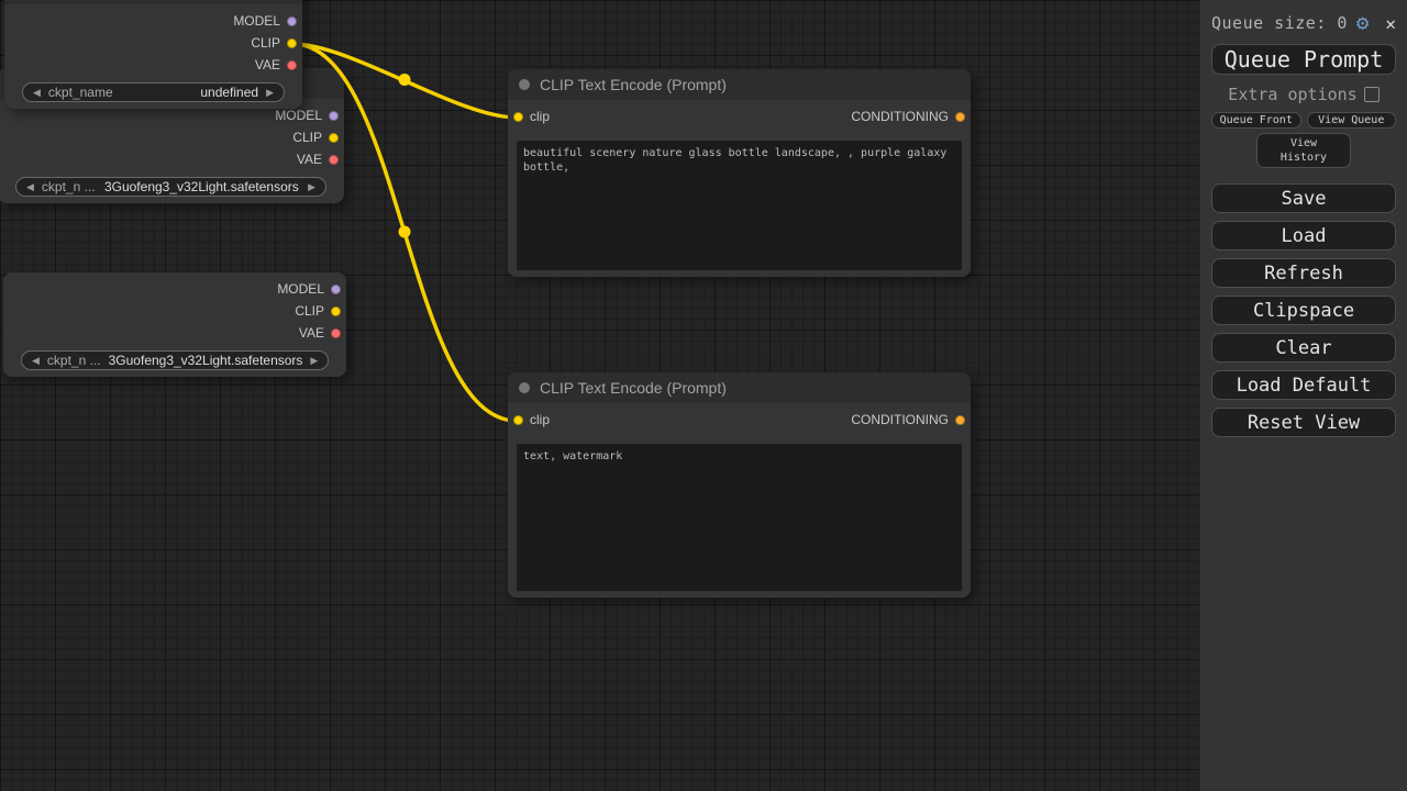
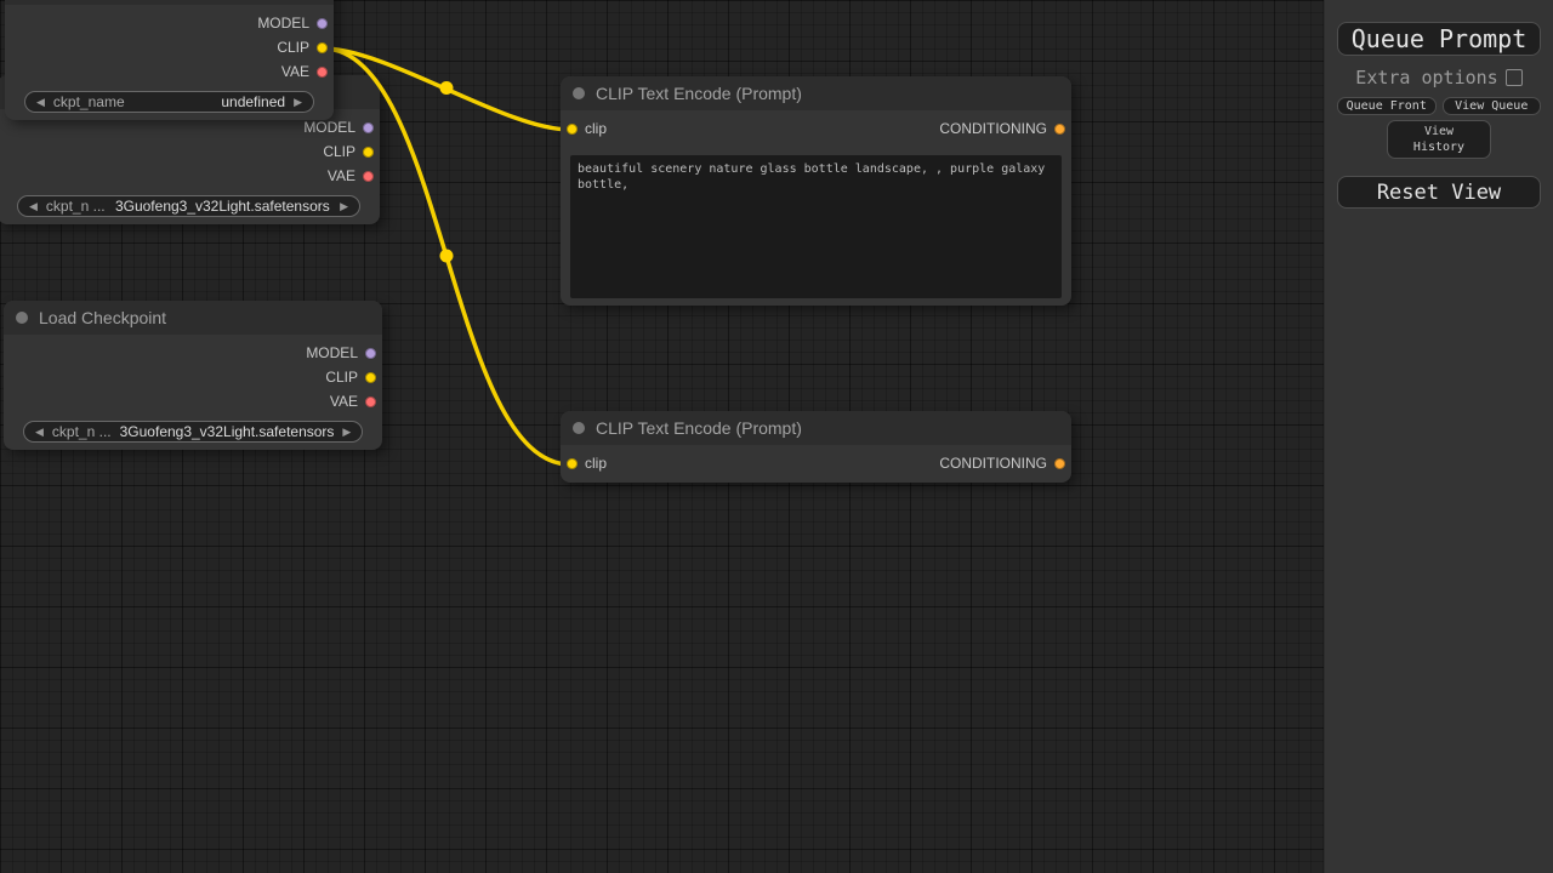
  MODEL
  CLIP
  VAE
  ◀
  ckpt_n ...
  3Guofeng3_v32Light.safetensors
  ▶
  MODEL
  CLIP
  VAE
  ◀
  ckpt_name
  undefined
  ▶
+ Load Checkpoint
  MODEL
  CLIP
  VAE
  ◀
  ckpt_n ...
  3Guofeng3_v32Light.safetensors
  ▶
  CLIP Text Encode (Prompt)
  clip
  CONDITIONING
  CLIP Text Encode (Prompt)
  clip
  CONDITIONING
- text, watermark
- Queue size: 0
- ⚙
- ✕
  Queue Prompt
  Extra options
  Queue Front
  View Queue
  View
  History
- Save
- Load
- Refresh
- Clipspace
- Clear
- Load Default
  Reset View
